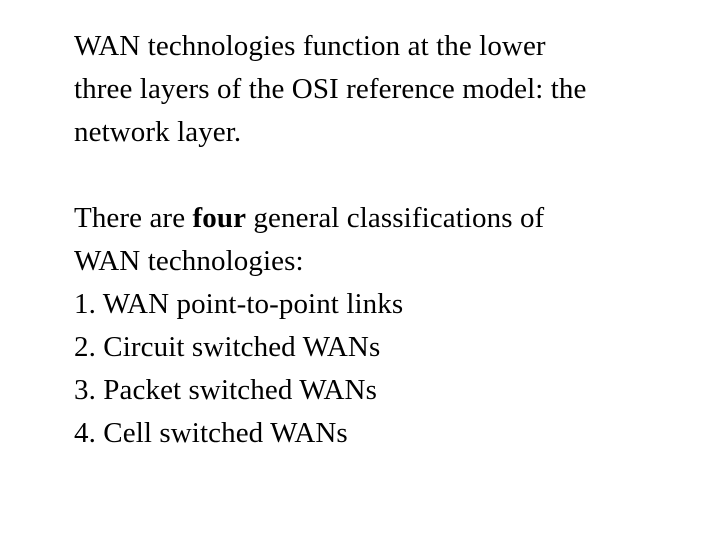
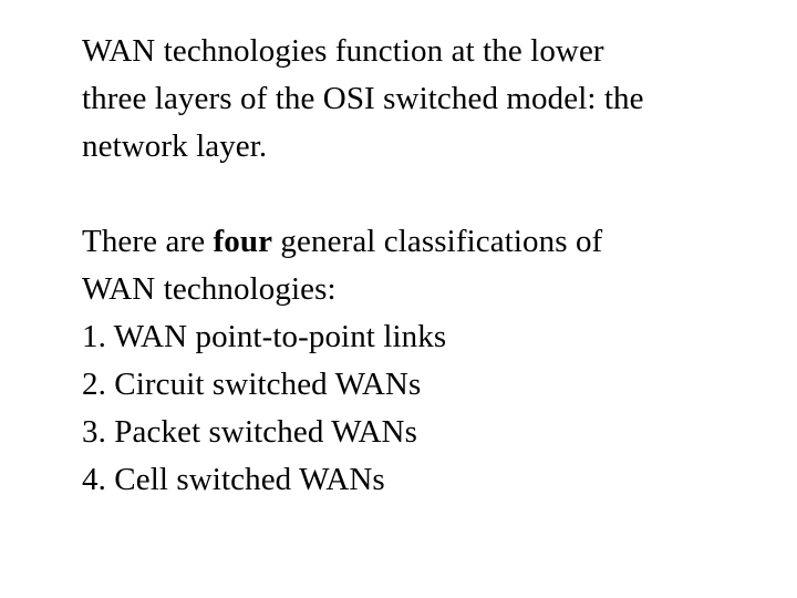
  WAN technologies function at the lower
- three layers of the OSI reference model: the
+ three layers of the OSI switched model: the
  network layer.
  There are four general classifications of
  WAN technologies:
  1. WAN point-to-point links
  2. Circuit switched WANs
  3. Packet switched WANs
  4. Cell switched WANs
